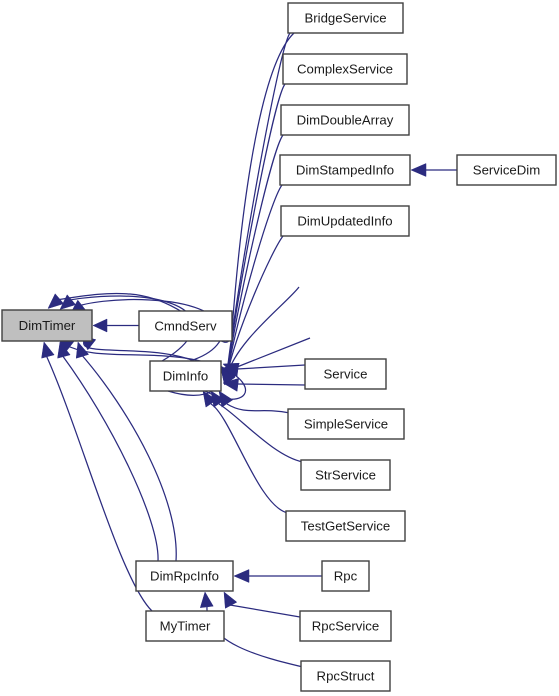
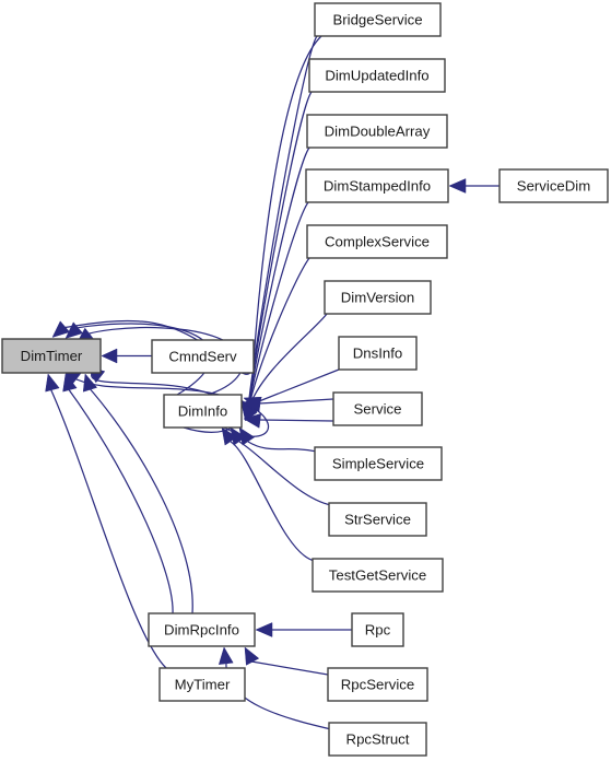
  DimTimer
  CmndServ
  DimInfo
  DimRpcInfo
  MyTimer
  BridgeService
- ComplexService
+ DimUpdatedInfo
  DimDoubleArray
  DimStampedInfo
- DimUpdatedInfo
+ ComplexService
+ DimVersion
+ DnsInfo
  Service
  SimpleService
  StrService
  TestGetService
  ServiceDim
  Rpc
  RpcService
  RpcStruct
